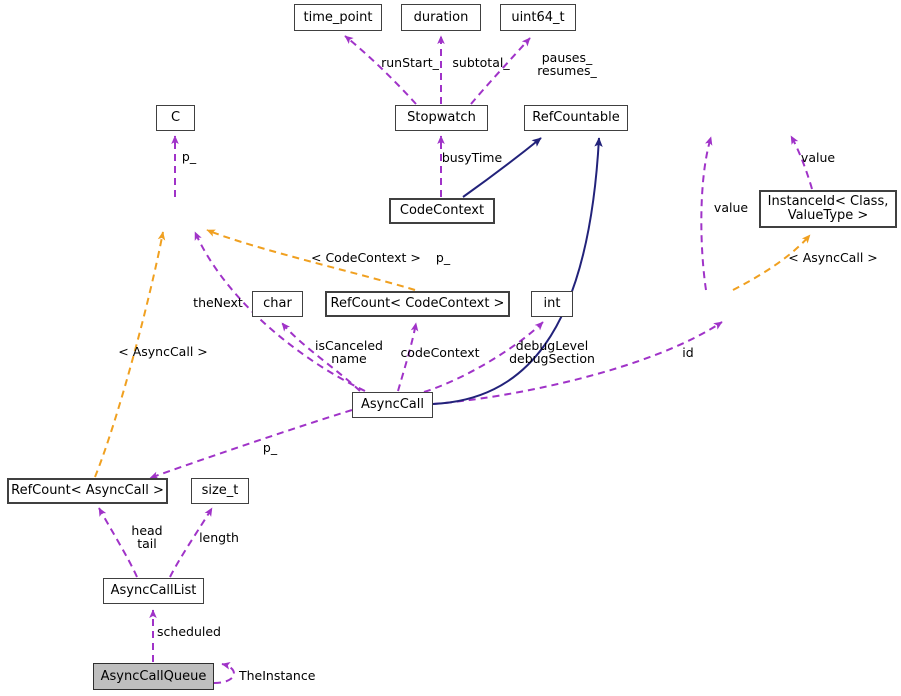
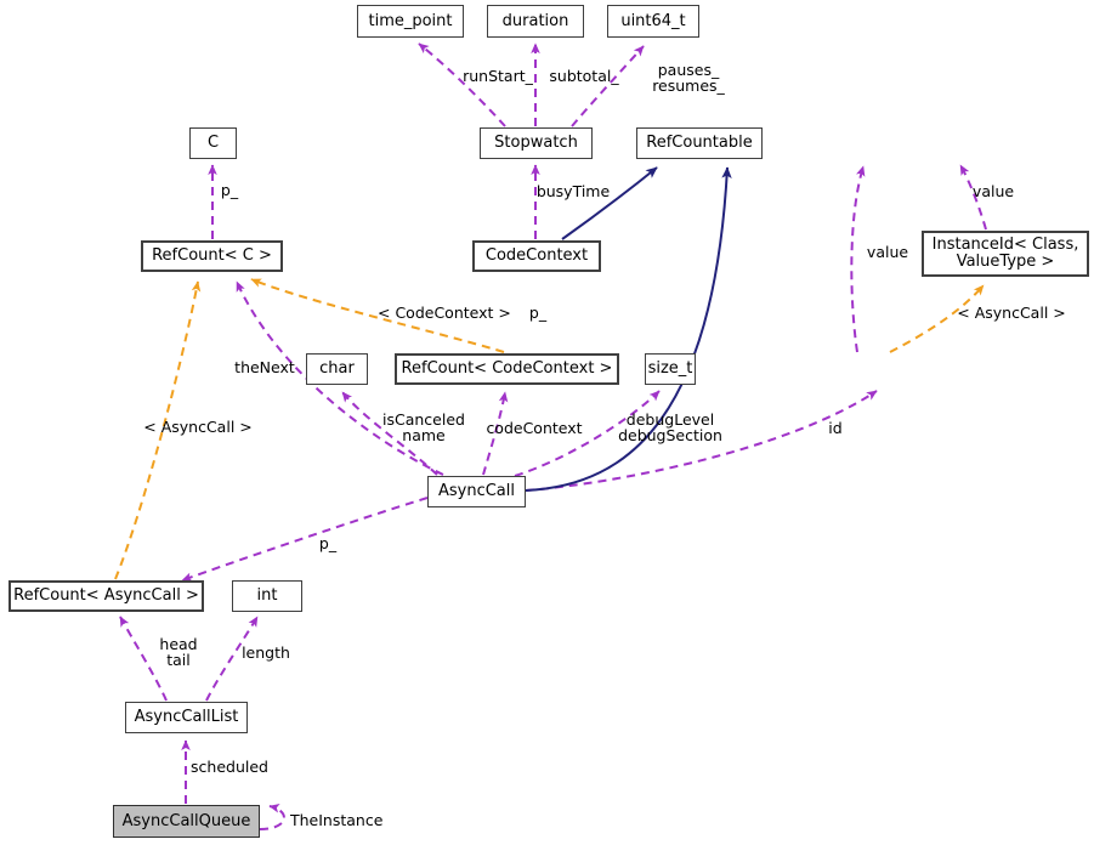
  time_point
  duration
  uint64_t
  C
  Stopwatch
  RefCountable
+ RefCount< C >
  CodeContext
  InstanceId< Class,
  ValueType >
  char
  RefCount< CodeContext >
- int
+ size_t
  AsyncCall
  RefCount< AsyncCall >
- size_t
+ int
  AsyncCallList
  AsyncCallQueue
  runStart_
  subtotal_
  pauses_
  resumes_
  value
  p_
  busyTime
  value
  < CodeContext >
  p_
  < AsyncCall >
  theNext
  < AsyncCall >
  isCanceled
  name
  codeContext
  debugLevel
  debugSection
  id
  p_
  head
  tail
  length
  scheduled
  TheInstance
